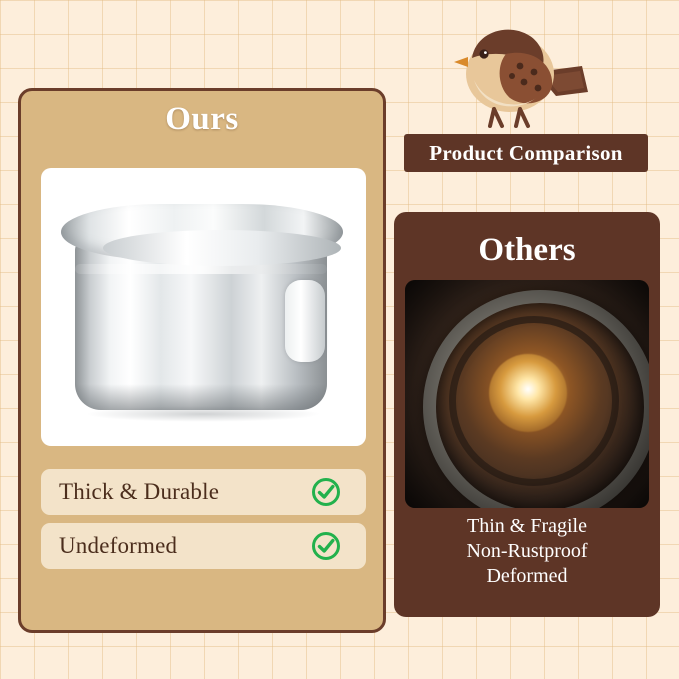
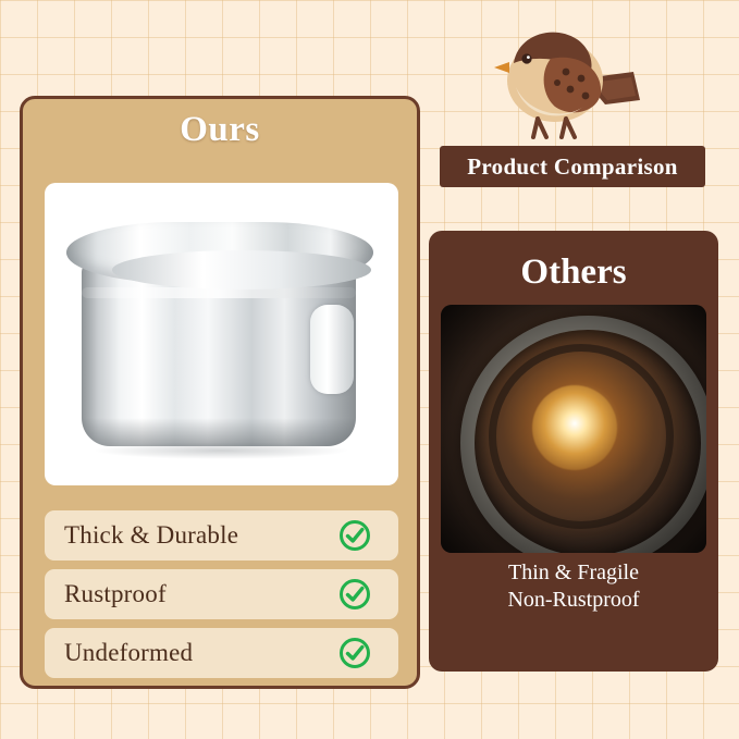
  Product Comparison
  Ours
  Thick & Durable
+ Rustproof
  Undeformed
  Others
  Thin & Fragile
  Non-Rustproof
- Deformed
